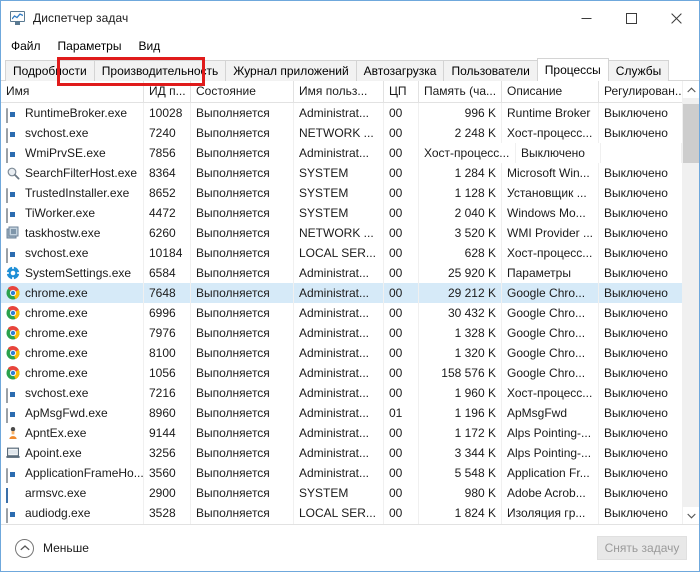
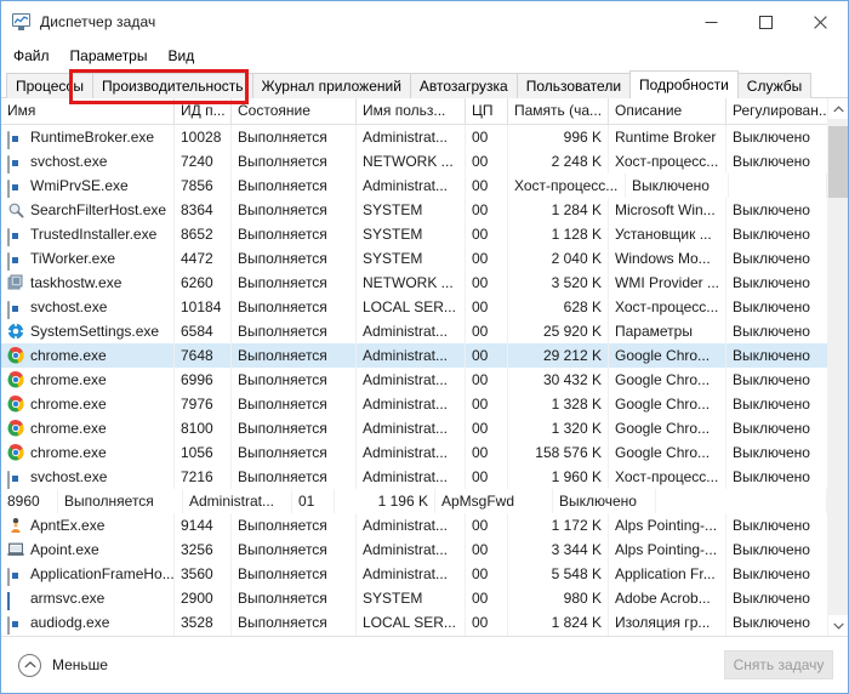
  Диспетчер задач
  Файл
  Параметры
  Вид
- Подробности
+ Процессы
  Производительность
  Журнал приложений
  Автозагрузка
  Пользователи
- Процессы
+ Подробности
  Службы
  Имя
  ИД п...
  Состояние
  Имя польз...
  ЦП
  Память (ча...
  Описание
  Регулирован..
  RuntimeBroker.exe
  10028
  Выполняется
  Administrat...
  00
  996 K
  Runtime Broker
  Выключено
  svchost.exe
  7240
  Выполняется
  NETWORK ...
  00
  2 248 K
  Хост-процесс...
  Выключено
  WmiPrvSE.exe
  7856
  Выполняется
  Administrat...
  00
  Хост-процесс...
  Выключено
  SearchFilterHost.exe
  8364
  Выполняется
  SYSTEM
  00
  1 284 K
  Microsoft Win...
  Выключено
  TrustedInstaller.exe
  8652
  Выполняется
  SYSTEM
  00
  1 128 K
  Установщик ...
  Выключено
  TiWorker.exe
  4472
  Выполняется
  SYSTEM
  00
  2 040 K
  Windows Mo...
  Выключено
  taskhostw.exe
  6260
  Выполняется
  NETWORK ...
  00
  3 520 K
  WMI Provider ...
  Выключено
  svchost.exe
  10184
  Выполняется
  LOCAL SER...
  00
  628 K
  Хост-процесс...
  Выключено
  SystemSettings.exe
  6584
  Выполняется
  Administrat...
  00
  25 920 K
  Параметры
  Выключено
  chrome.exe
  7648
  Выполняется
  Administrat...
  00
  29 212 K
  Google Chro...
  Выключено
  chrome.exe
  6996
  Выполняется
  Administrat...
  00
  30 432 K
  Google Chro...
  Выключено
  chrome.exe
  7976
  Выполняется
  Administrat...
  00
  1 328 K
  Google Chro...
  Выключено
  chrome.exe
  8100
  Выполняется
  Administrat...
  00
  1 320 K
  Google Chro...
  Выключено
  chrome.exe
  1056
  Выполняется
  Administrat...
  00
  158 576 K
  Google Chro...
  Выключено
  svchost.exe
  7216
  Выполняется
  Administrat...
  00
  1 960 K
  Хост-процесс...
  Выключено
- ApMsgFwd.exe
  8960
  Выполняется
  Administrat...
  01
  1 196 K
  ApMsgFwd
  Выключено
  ApntEx.exe
  9144
  Выполняется
  Administrat...
  00
  1 172 K
  Alps Pointing-...
  Выключено
  Apoint.exe
  3256
  Выполняется
  Administrat...
  00
  3 344 K
  Alps Pointing-...
  Выключено
  ApplicationFrameHo...
  3560
  Выполняется
  Administrat...
  00
  5 548 K
  Application Fr...
  Выключено
  armsvc.exe
  2900
  Выполняется
  SYSTEM
  00
  980 K
  Adobe Acrob...
  Выключено
  audiodg.exe
  3528
  Выполняется
  LOCAL SER...
  00
  1 824 K
  Изоляция гр...
  Выключено
  Меньше
  Снять задачу
